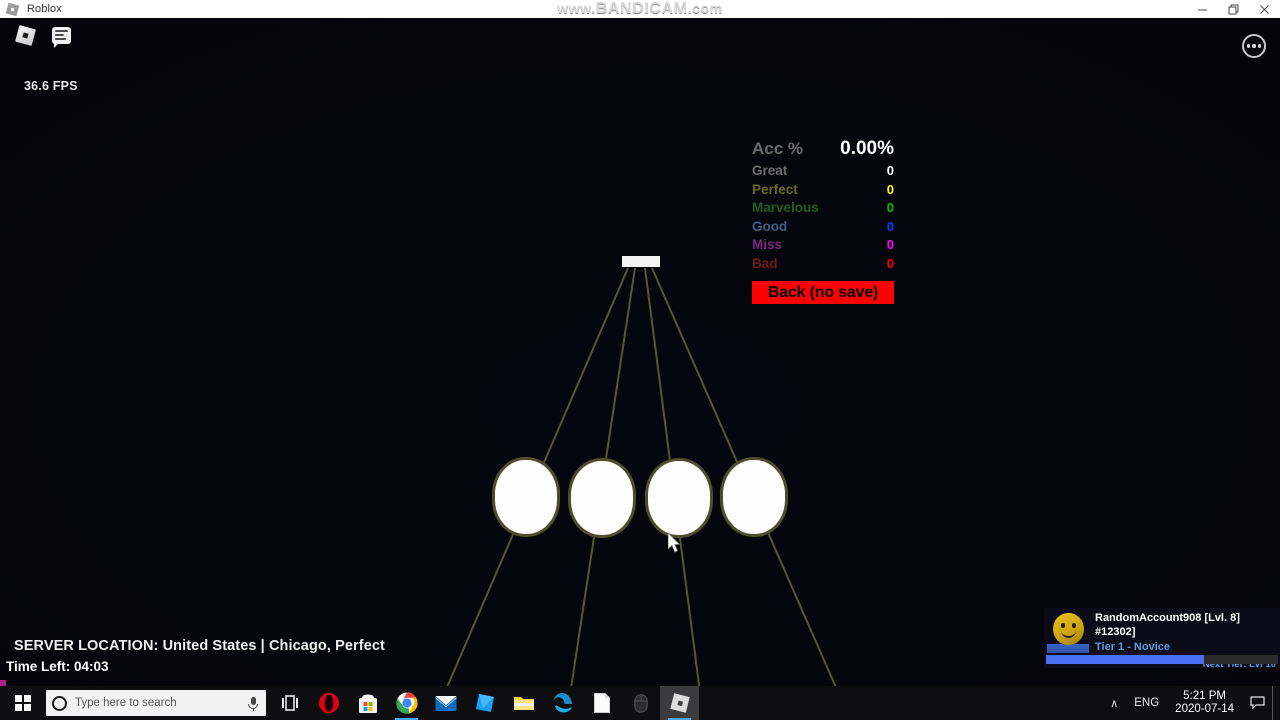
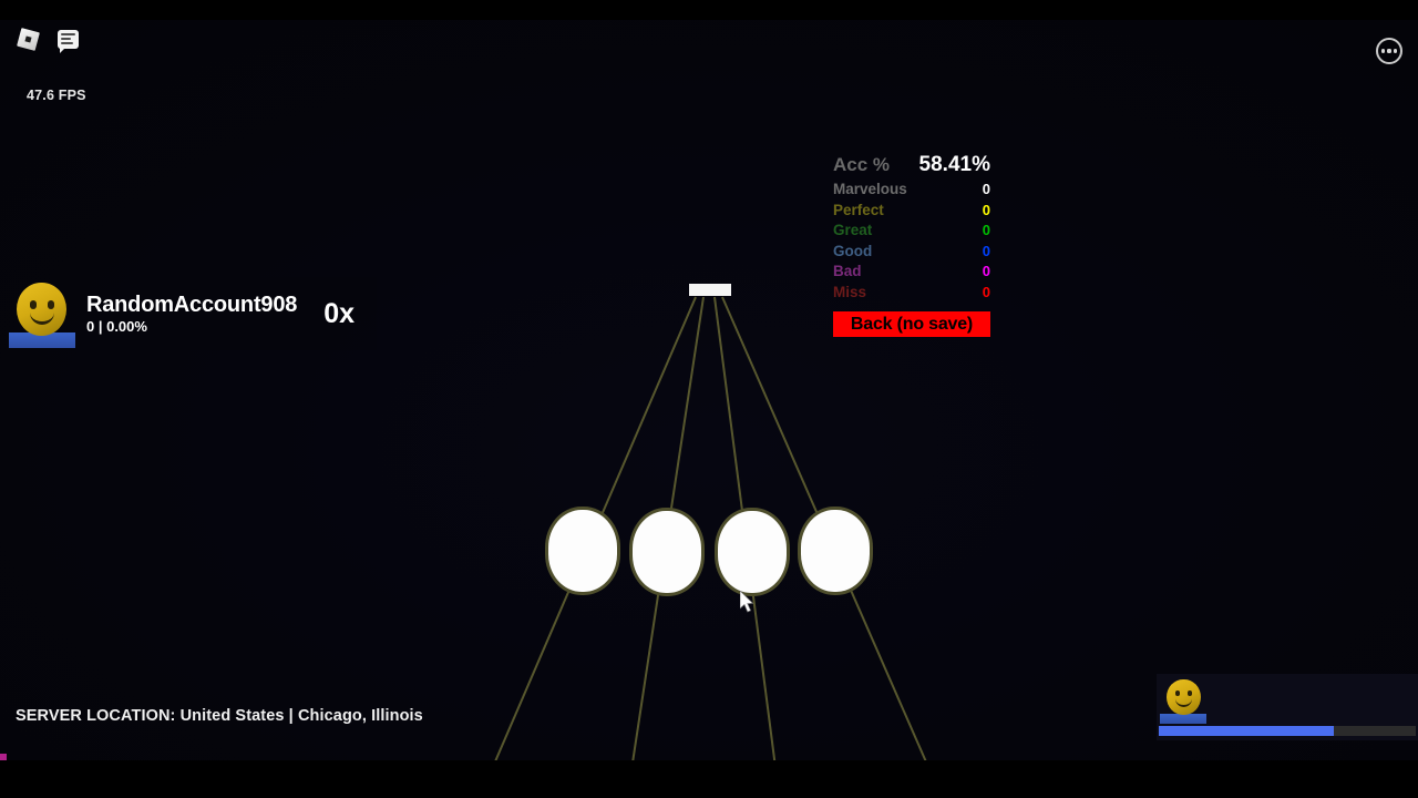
- Roblox
- www.BANDICAM.com
- 36.6 FPS
+ 47.6 FPS
+ RandomAccount908
+ 0 | 0.00%
+ 0x
  Acc %
- 0.00%
+ 58.41%
- Great
+ Marvelous
  0
  Perfect
  0
- Marvelous
+ Great
  0
  Good
  0
- Miss
+ Bad
  0
- Bad
+ Miss
  0
  Back (no save)
- SERVER LOCATION: United States | Chicago, Perfect
+ SERVER LOCATION: United States | Chicago, Illinois
- Time Left: 04:03
- RandomAccount908 [Lvl. 8] #12302]
- Tier 1 - Novice
- Next Tier: Lvl 10
- Type here to search
- ∧
- ENG
- 5:21 PM
- 2020-07-14
